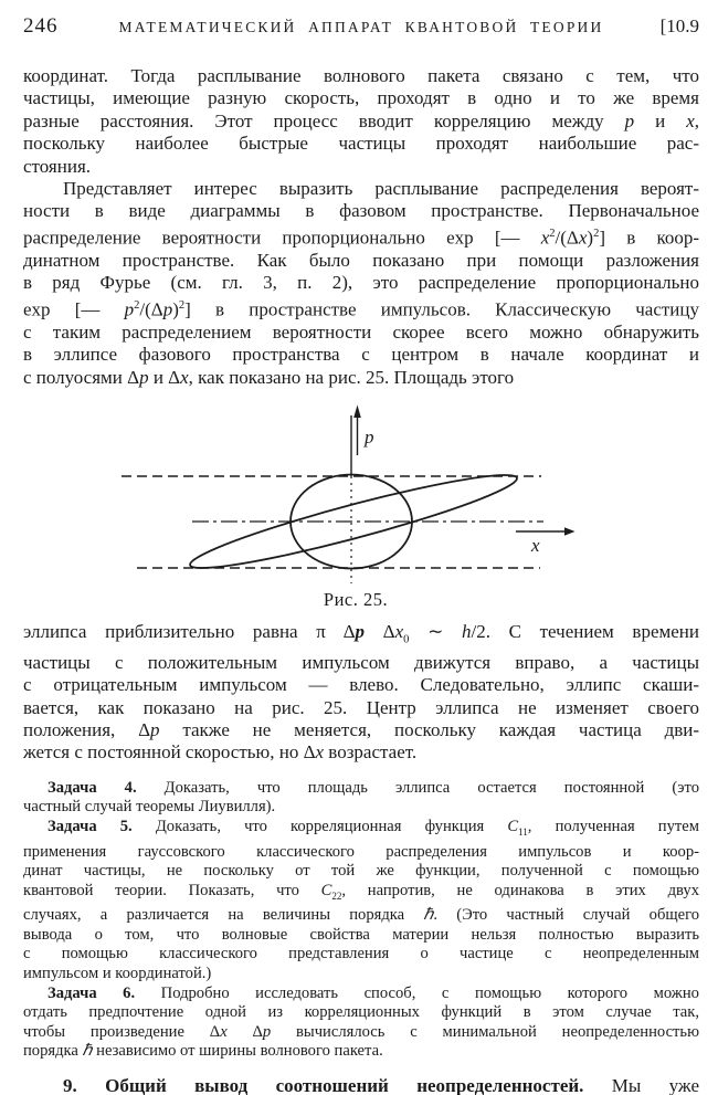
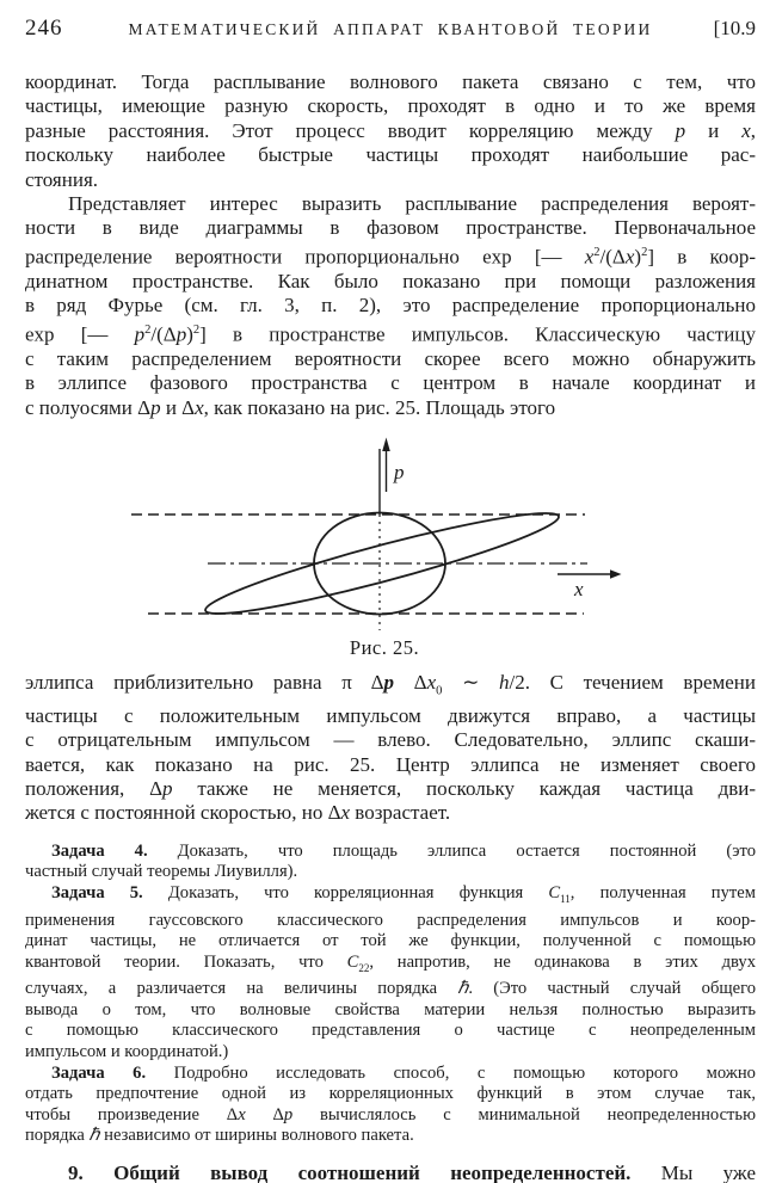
  246
  МАТЕМАТИЧЕСКИЙ АППАРАТ КВАНТОВОЙ ТЕОРИИ
  [10.9
  координат. Тогда расплывание волнового пакета связано с тем, что
  частицы, имеющие разную скорость, проходят в одно и то же время
  разные расстояния. Этот процесс вводит корреляцию между p и x,
  поскольку наиболее быстрые частицы проходят наибольшие рас-
  стояния.
  Представляет интерес выразить расплывание распределения вероят-
  ности в виде диаграммы в фазовом пространстве. Первоначальное
  распределение вероятности пропорционально exp [— x2/(Δx)2] в коор-
  динатном пространстве. Как было показано при помощи разложения
  в ряд Фурье (см. гл. 3, п. 2), это распределение пропорционально
  exp [— p2/(Δp)2] в пространстве импульсов. Классическую частицу
  с таким распределением вероятности скорее всего можно обнаружить
  в эллипсе фазового пространства с центром в начале координат и
  с полуосями Δp и Δx, как показано на рис. 25. Площадь этого
  p
  x
  Рис. 25.
  эллипса приблизительно равна π Δp Δx0 ∼ h/2. С течением времени
  частицы с положительным импульсом движутся вправо, а частицы
  с отрицательным импульсом — влево. Следовательно, эллипс скаши-
  вается, как показано на рис. 25. Центр эллипса не изменяет своего
  положения, Δp также не меняется, поскольку каждая частица дви-
  жется с постоянной скоростью, но Δx возрастает.
  Задача 4. Доказать, что площадь эллипса остается постоянной (это
  частный случай теоремы Лиувилля).
  Задача 5. Доказать, что корреляционная функция C11, полученная путем
  применения гауссовского классического распределения импульсов и коор-
- динат частицы, не поскольку от той же функции, полученной с помощью
+ динат частицы, не отличается от той же функции, полученной с помощью
  квантовой теории. Показать, что C22, напротив, не одинакова в этих двух
  случаях, а различается на величины порядка ℏ. (Это частный случай общего
  вывода о том, что волновые свойства материи нельзя полностью выразить
  с помощью классического представления о частице с неопределенным
  импульсом и координатой.)
  Задача 6. Подробно исследовать способ, с помощью которого можно
  отдать предпочтение одной из корреляционных функций в этом случае так,
  чтобы произведение Δx Δp вычислялось с минимальной неопределенностью
  порядка ℏ независимо от ширины волнового пакета.
  9. Общий вывод соотношений неопределенностей. Мы уже
